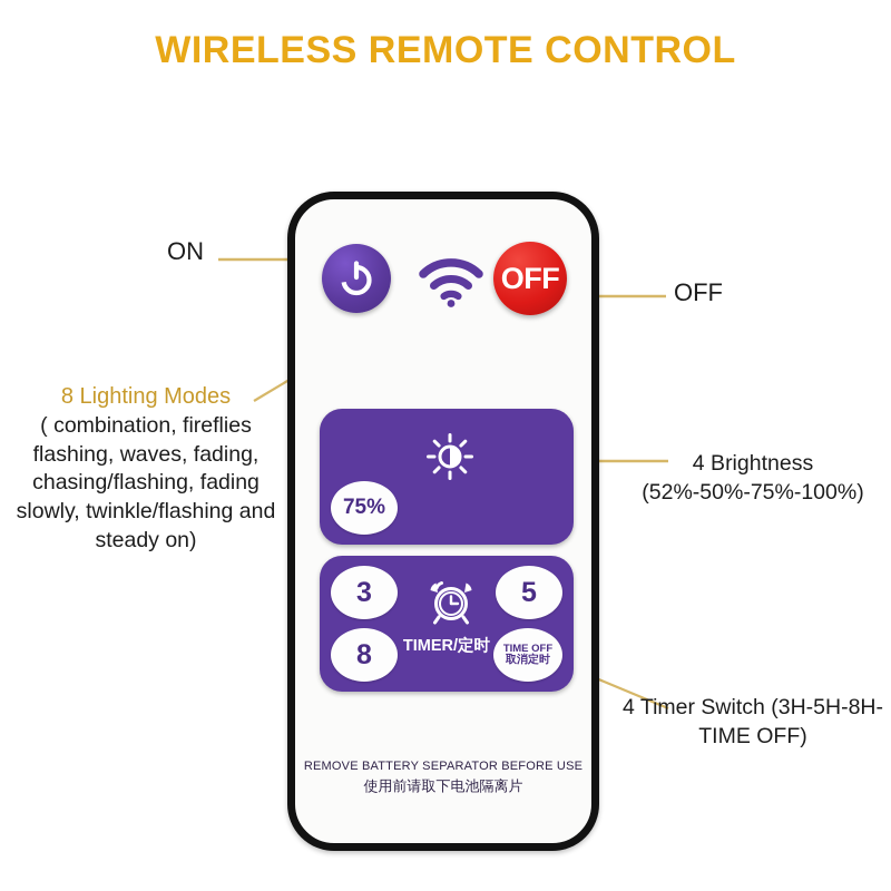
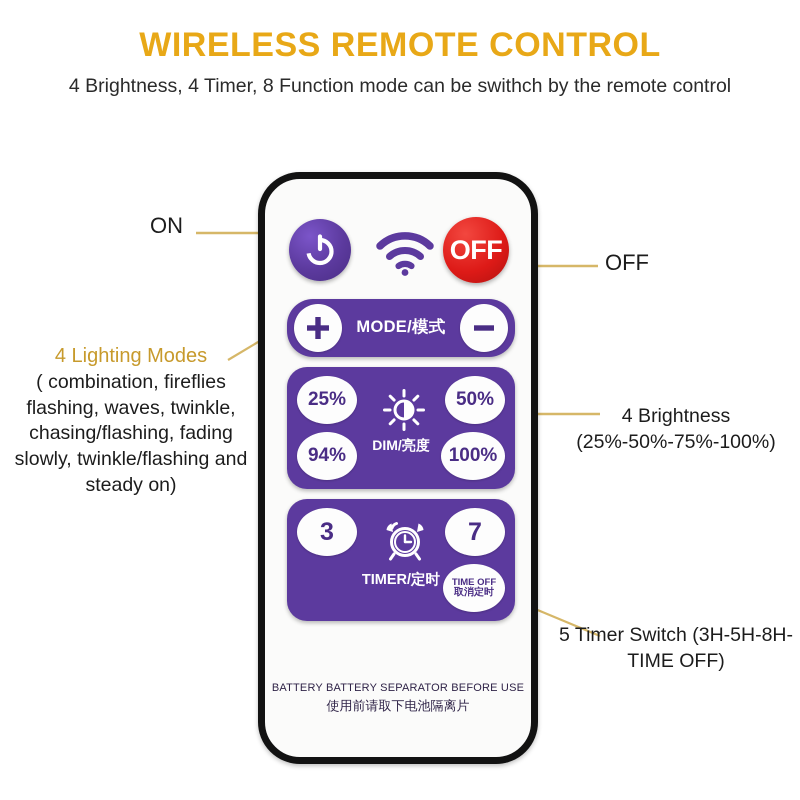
  WIRELESS REMOTE CONTROL
+ 4 Brightness, 4 Timer, 8 Function mode can be swithch by the remote control
  OFF
+ MODE/模式
+ 25%
+ 50%
- 75%
+ 94%
+ 100%
+ DIM/亮度
  3
- 5
+ 7
- 8
  TIME OFF
  取消定时
  TIMER/定时
- REMOVE BATTERY SEPARATOR BEFORE USE
+ BATTERY BATTERY SEPARATOR BEFORE USE
  使用前请取下电池隔离片
  ON
  OFF
- 8 Lighting Modes
+ 4 Lighting Modes
- ( combination, fireflies flashing, waves, fading, chasing/flashing, fading slowly, twinkle/flashing and steady on)
+ ( combination, fireflies flashing, waves, twinkle, chasing/flashing, fading slowly, twinkle/flashing and steady on)
- 4 Brightness (52%-50%-75%-100%)
+ 4 Brightness (25%-50%-75%-100%)
- 4 Timer Switch (3H-5H-8H-TIME OFF)
+ 5 Timer Switch (3H-5H-8H-TIME OFF)
